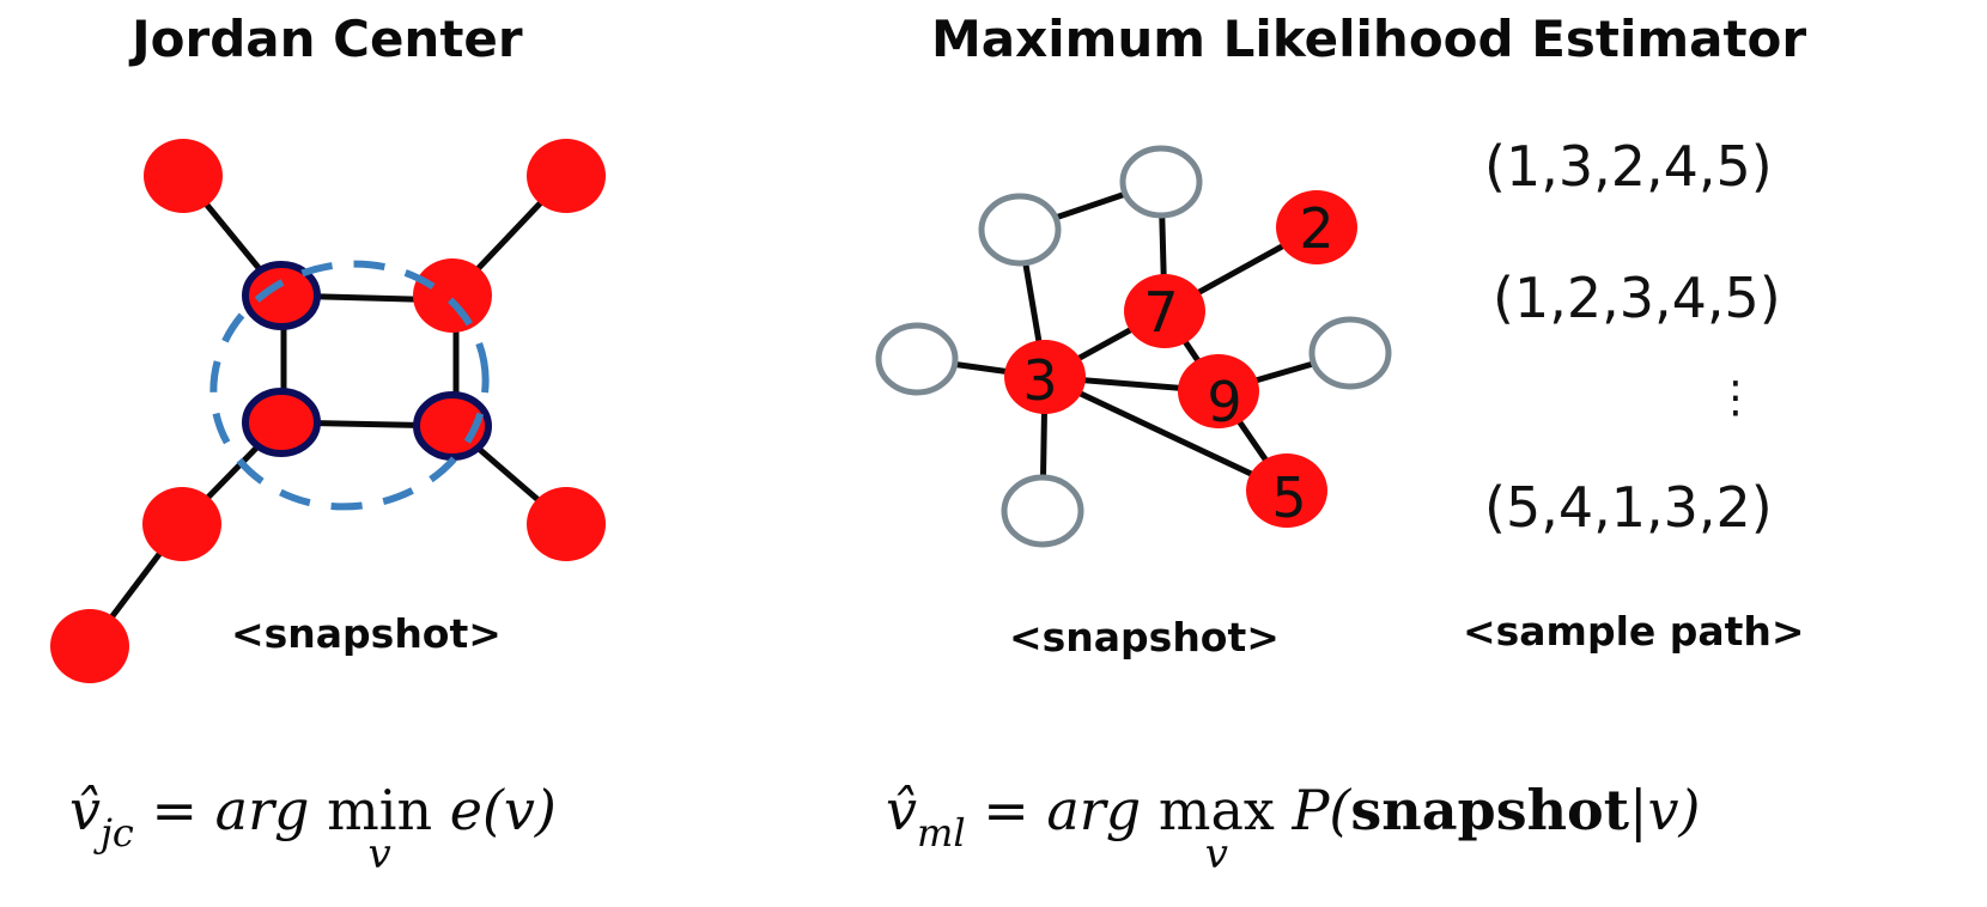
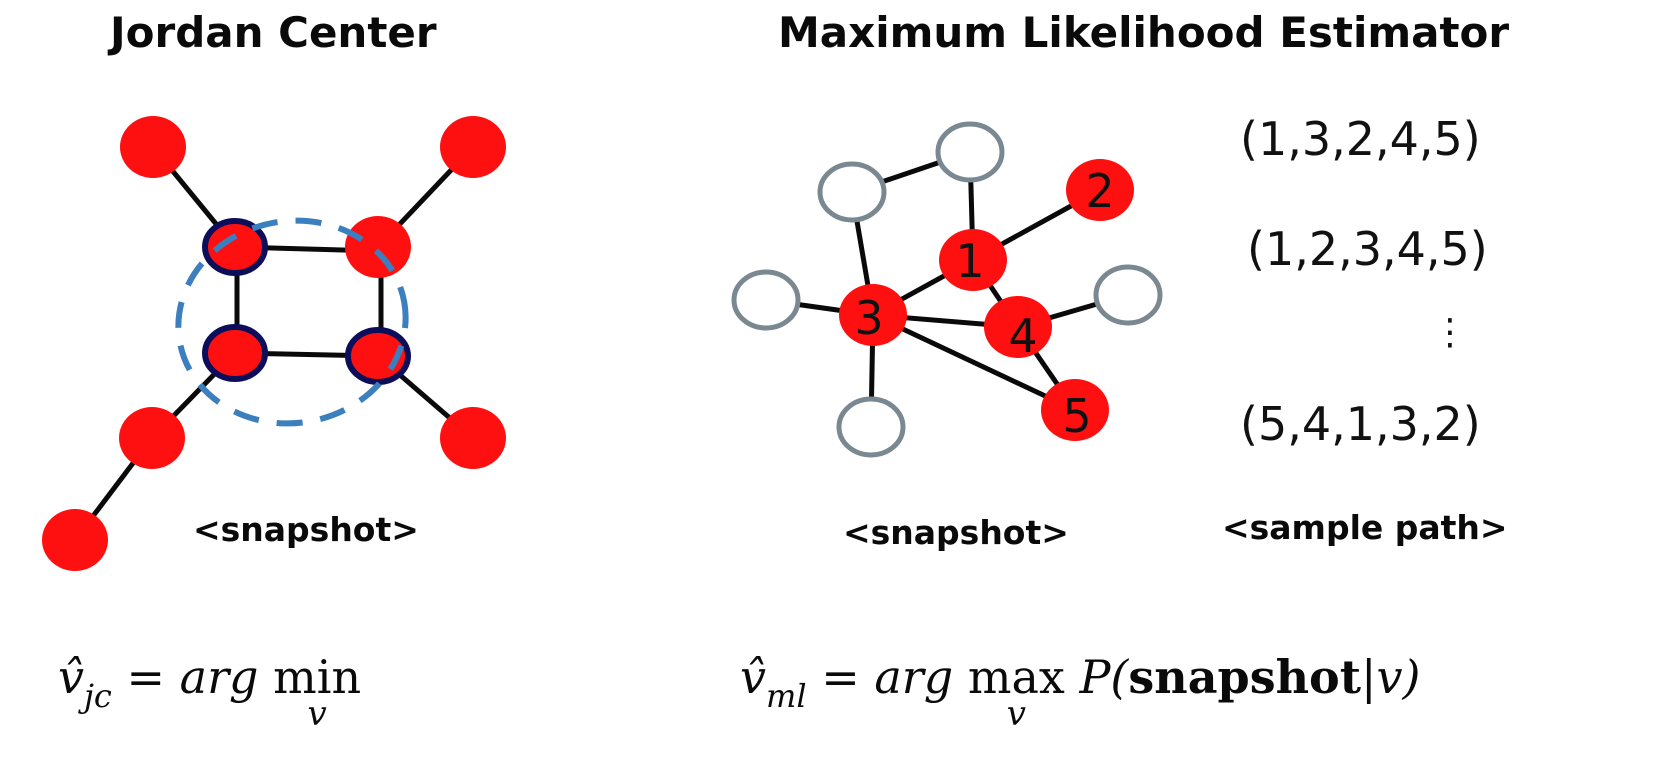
  Jordan Center
  Maximum Likelihood Estimator
- 7
+ 1
  2
  3
- 9
+ 4
  5
  (1,3,2,4,5)
  (1,2,3,4,5)
  ⋮
  (5,4,1,3,2)
  <snapshot>
  <snapshot>
  <sample path>
  v̂jc = arg min
  v
- e(v)
  v̂ml = arg max
  v
  P(snapshot|v)
